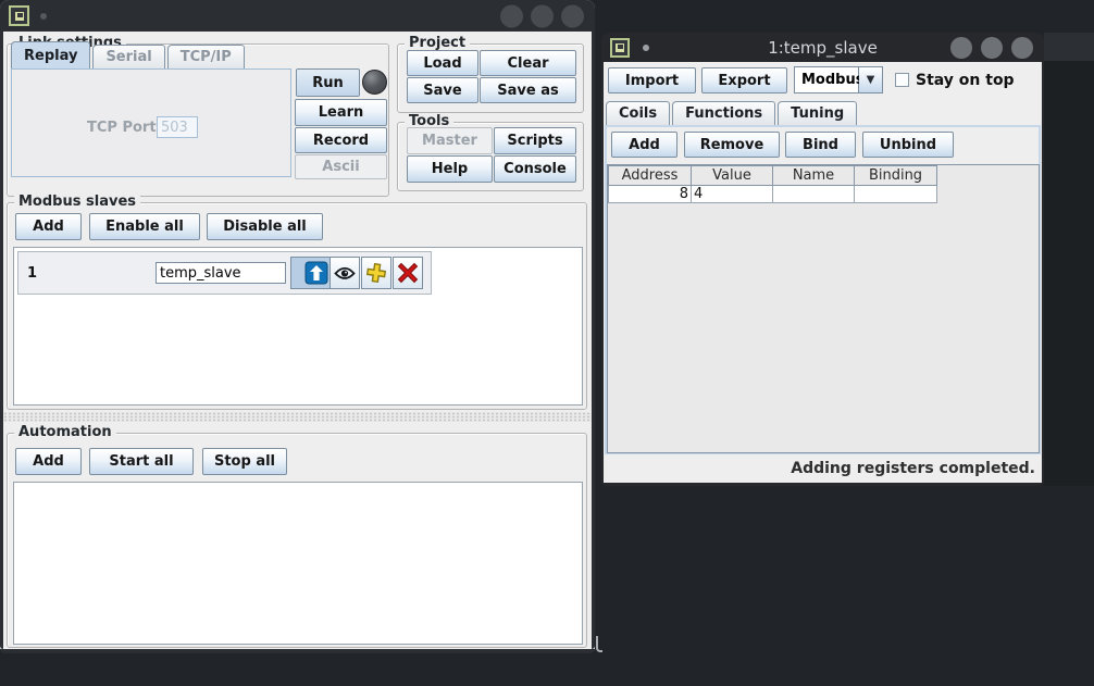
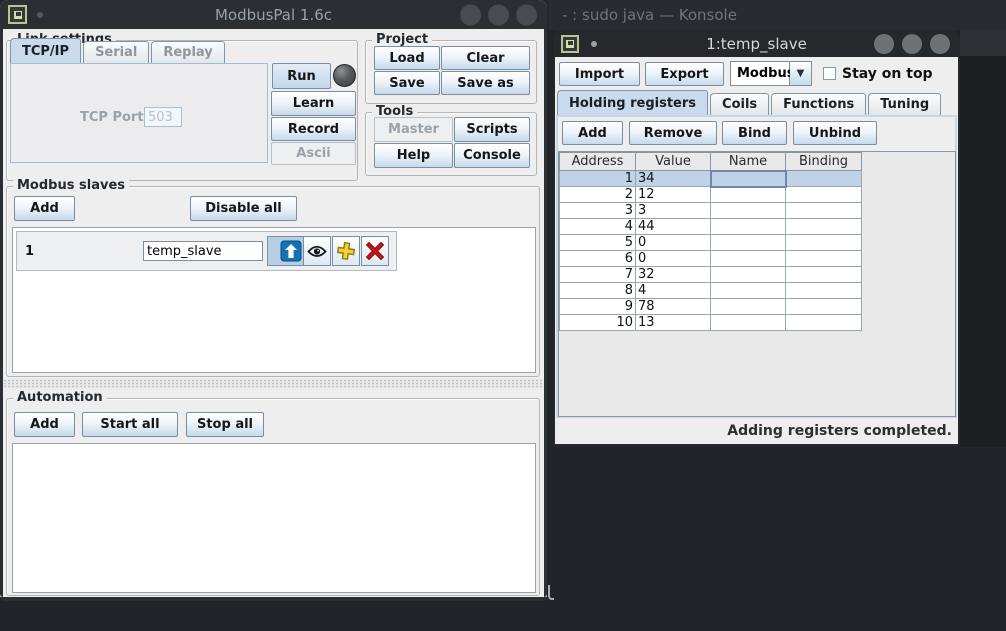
+ - : sudo java — Konsole
+ ModbusPal 1.6c
- Replay
+ TCP/IP
  Serial
- TCP/IP
+ Replay
  TCP Port
  503
  Run
  Learn
  Record
  Ascii
  Project
  Load
  Clear
  Save
  Save as
  Tools
  Master
  Scripts
  Help
  Console
  Modbus slaves
  Add
- Enable all
  Disable all
  1
  temp_slave
  Automation
  Add
  Start all
  Stop all
  1:temp_slave
  Import
  Export
  Modbu
  ▼
  Stay on top
+ Holding registers
  Coils
  Functions
  Tuning
  Add
  Remove
  Bind
  Unbind
  Address	Value	Name	Binding
+ 1	34
+ 2	12
+ 3	3
+ 4	44
+ 5	0
+ 6	0
+ 7	32
  8	4
+ 9	78
+ 10	13
  Adding registers completed.
